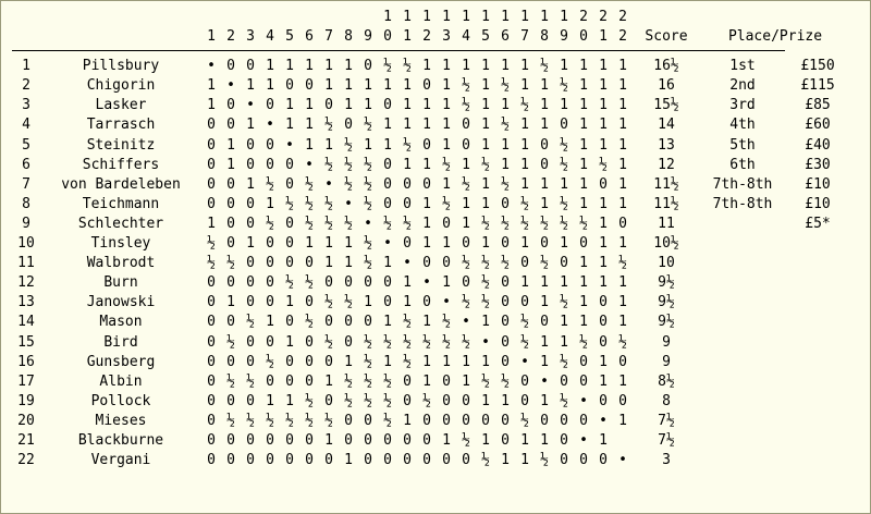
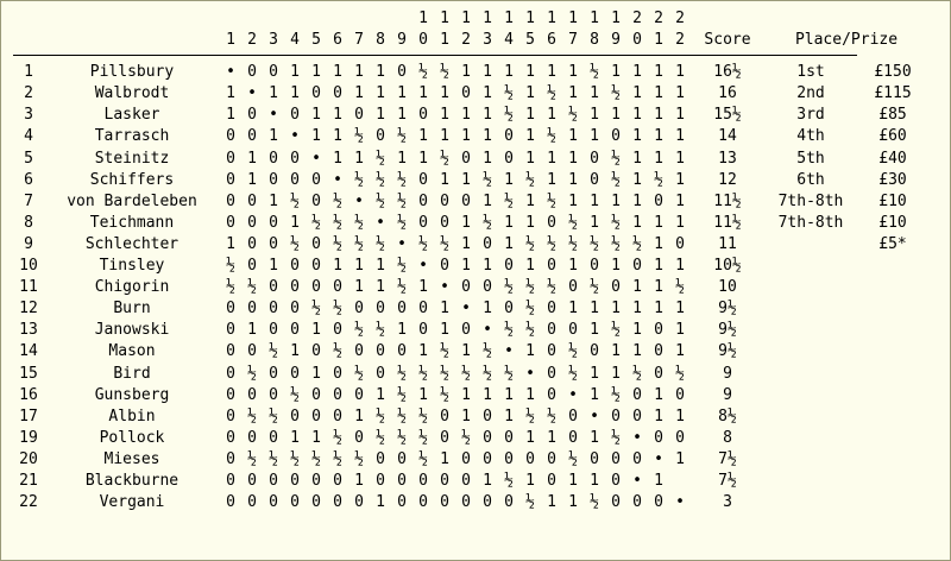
  											1	1	1	1	1	1	1	1	1	1	2	2	2
  		1	2	3	4	5	6	7	8	9	0	1	2	3	4	5	6	7	8	9	0	1	2	Score	Place/Prize
  1	Pillsbury	•	0	0	1	1	1	1	1	0	½	½	1	1	1	1	1	1	½	1	1	1	1	16½	1st	£150
- 2	Chigorin	1	•	1	1	0	0	1	1	1	1	1	0	1	½	1	½	1	1	½	1	1	1	16	2nd	£115
+ 2	Walbrodt	1	•	1	1	0	0	1	1	1	1	1	0	1	½	1	½	1	1	½	1	1	1	16	2nd	£115
  3	Lasker	1	0	•	0	1	1	0	1	1	0	1	1	1	½	1	1	½	1	1	1	1	1	15½	3rd	£85
  4	Tarrasch	0	0	1	•	1	1	½	0	½	1	1	1	1	0	1	½	1	1	0	1	1	1	14	4th	£60
  5	Steinitz	0	1	0	0	•	1	1	½	1	1	½	0	1	0	1	1	1	0	½	1	1	1	13	5th	£40
  6	Schiffers	0	1	0	0	0	•	½	½	½	0	1	1	½	1	½	1	1	0	½	1	½	1	12	6th	£30
  7	von Bardeleben	0	0	1	½	0	½	•	½	½	0	0	0	1	½	1	½	1	1	1	1	0	1	11½	7th-8th	£10
  8	Teichmann	0	0	0	1	½	½	½	•	½	0	0	1	½	1	1	0	½	1	½	1	1	1	11½	7th-8th	£10
  9	Schlechter	1	0	0	½	0	½	½	½	•	½	½	1	0	1	½	½	½	½	½	½	1	0	11		£5*
  10	Tinsley	½	0	1	0	0	1	1	1	½	•	0	1	1	0	1	0	1	0	1	0	1	1	10½
- 11	Walbrodt	½	½	0	0	0	0	1	1	½	1	•	0	0	½	½	½	0	½	0	1	1	½	10
+ 11	Chigorin	½	½	0	0	0	0	1	1	½	1	•	0	0	½	½	½	0	½	0	1	1	½	10
  12	Burn	0	0	0	0	½	½	0	0	0	0	1	•	1	0	½	0	1	1	1	1	1	1	9½
  13	Janowski	0	1	0	0	1	0	½	½	1	0	1	0	•	½	½	0	0	1	½	1	0	1	9½
  14	Mason	0	0	½	1	0	½	0	0	0	1	½	1	½	•	1	0	½	0	1	1	0	1	9½
  15	Bird	0	½	0	0	1	0	½	0	½	½	½	½	½	½	•	0	½	1	1	½	0	½	9
  16	Gunsberg	0	0	0	½	0	0	0	1	½	1	½	1	1	1	1	0	•	1	½	0	1	0	9
  17	Albin	0	½	½	0	0	0	1	½	½	½	0	1	0	1	½	½	0	•	0	0	1	1	8½
  19	Pollock	0	0	0	1	1	½	0	½	½	½	0	½	0	0	1	1	0	1	½	•	0	0	8
  20	Mieses	0	½	½	½	½	½	½	0	0	½	1	0	0	0	0	0	½	0	0	0	•	1	7½
  21	Blackburne	0	0	0	0	0	0	1	0	0	0	0	0	1	½	1	0	1	1	0	•	1		7½
  22	Vergani	0	0	0	0	0	0	0	1	0	0	0	0	0	0	½	1	1	½	0	0	0	•	3
